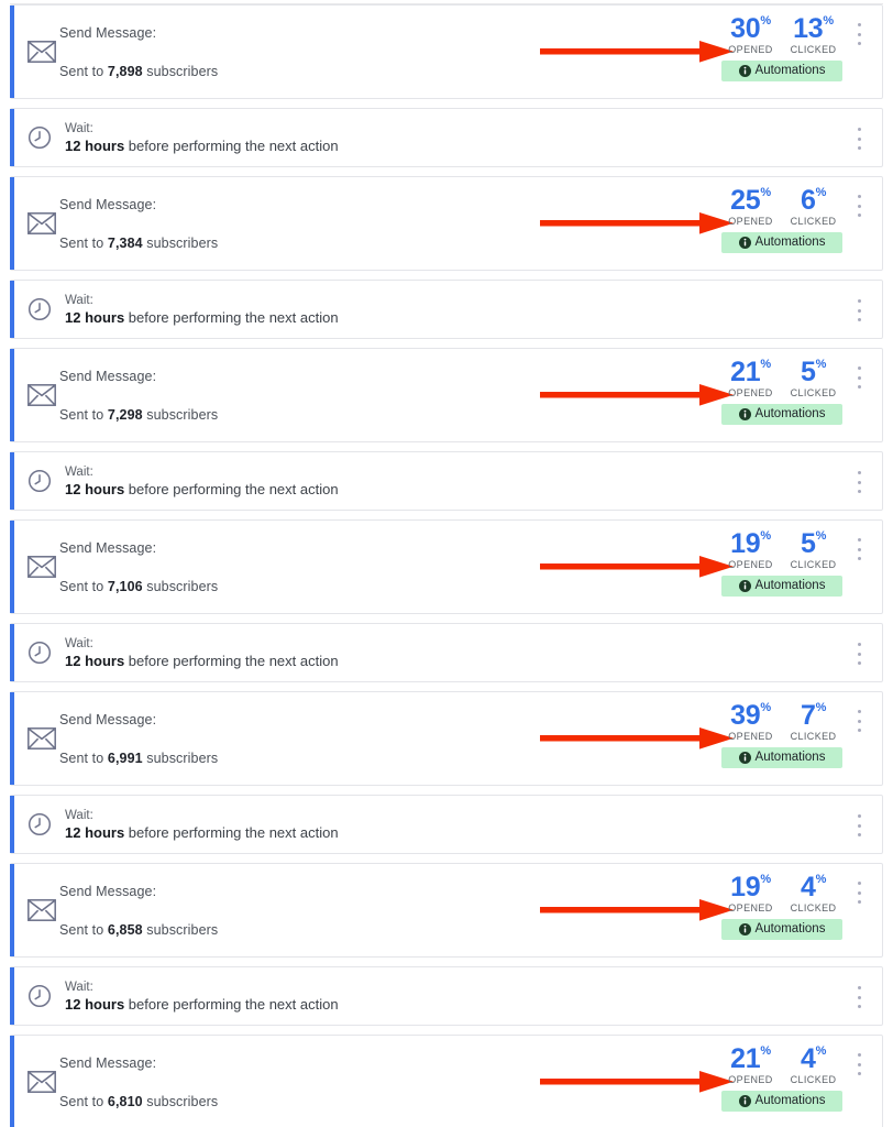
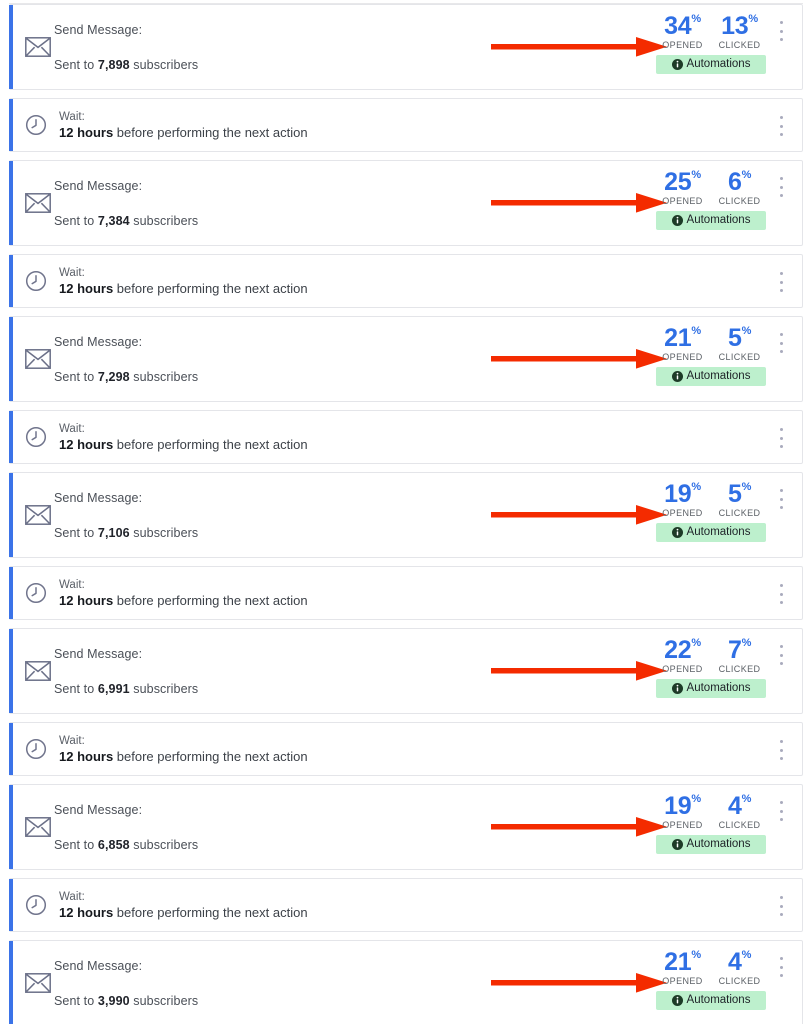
  Send Message:
  Sent to 7,898 subscribers
- 30%
+ 34%
  OPENED
  13%
  CLICKED
  Automations
  Wait:
  12 hours before performing the next action
  Send Message:
  Sent to 7,384 subscribers
  25%
  OPENED
  6%
  CLICKED
  Automations
  Wait:
  12 hours before performing the next action
  Send Message:
  Sent to 7,298 subscribers
  21%
  OPENED
  5%
  CLICKED
  Automations
  Wait:
  12 hours before performing the next action
  Send Message:
  Sent to 7,106 subscribers
  19%
  OPENED
  5%
  CLICKED
  Automations
  Wait:
  12 hours before performing the next action
  Send Message:
  Sent to 6,991 subscribers
- 39%
+ 22%
  OPENED
  7%
  CLICKED
  Automations
  Wait:
  12 hours before performing the next action
  Send Message:
  Sent to 6,858 subscribers
  19%
  OPENED
  4%
  CLICKED
  Automations
  Wait:
  12 hours before performing the next action
  Send Message:
- Sent to 6,810 subscribers
+ Sent to 3,990 subscribers
  21%
  OPENED
  4%
  CLICKED
  Automations
